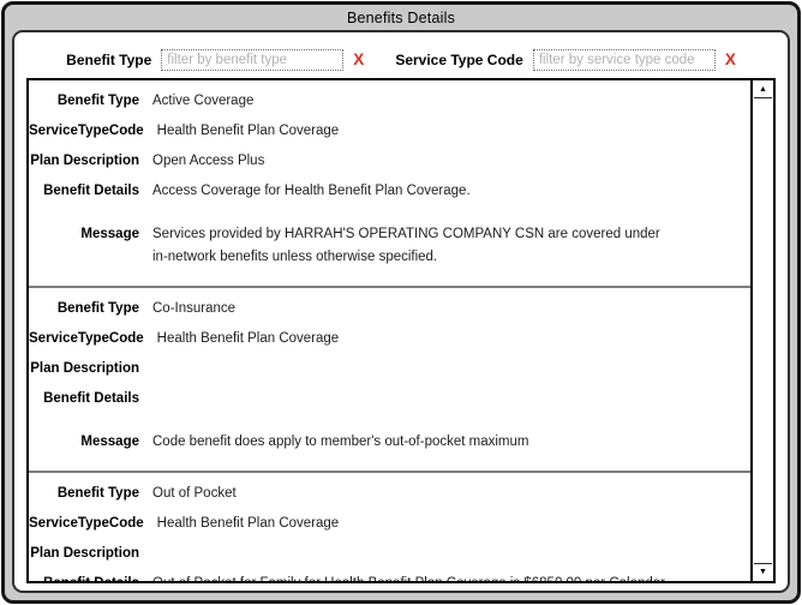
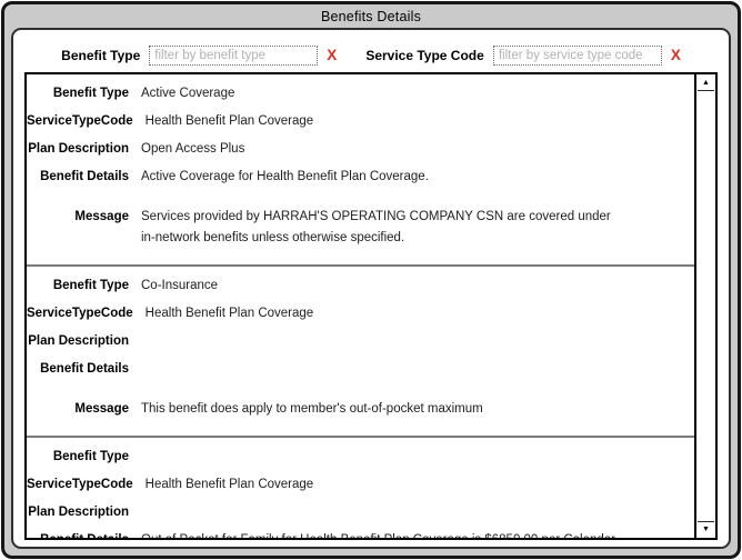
  Benefits Details
  Benefit Type
  filter by benefit type
  X
  Service Type Code
  filter by service type code
  X
  Benefit Type
  Active Coverage
  ServiceTypeCode
  Health Benefit Plan Coverage
  Plan Description
  Open Access Plus
  Benefit Details
- Access Coverage for Health Benefit Plan Coverage.
+ Active Coverage for Health Benefit Plan Coverage.
  Message
  Services provided by HARRAH'S OPERATING COMPANY CSN are covered under
  in-network benefits unless otherwise specified.
  Benefit Type
  Co-Insurance
  ServiceTypeCode
  Health Benefit Plan Coverage
  Plan Description
  Benefit Details
  Message
- Code benefit does apply to member's out-of-pocket maximum
+ This benefit does apply to member's out-of-pocket maximum
  Benefit Type
- Out of Pocket
  ServiceTypeCode
  Health Benefit Plan Coverage
  Plan Description
